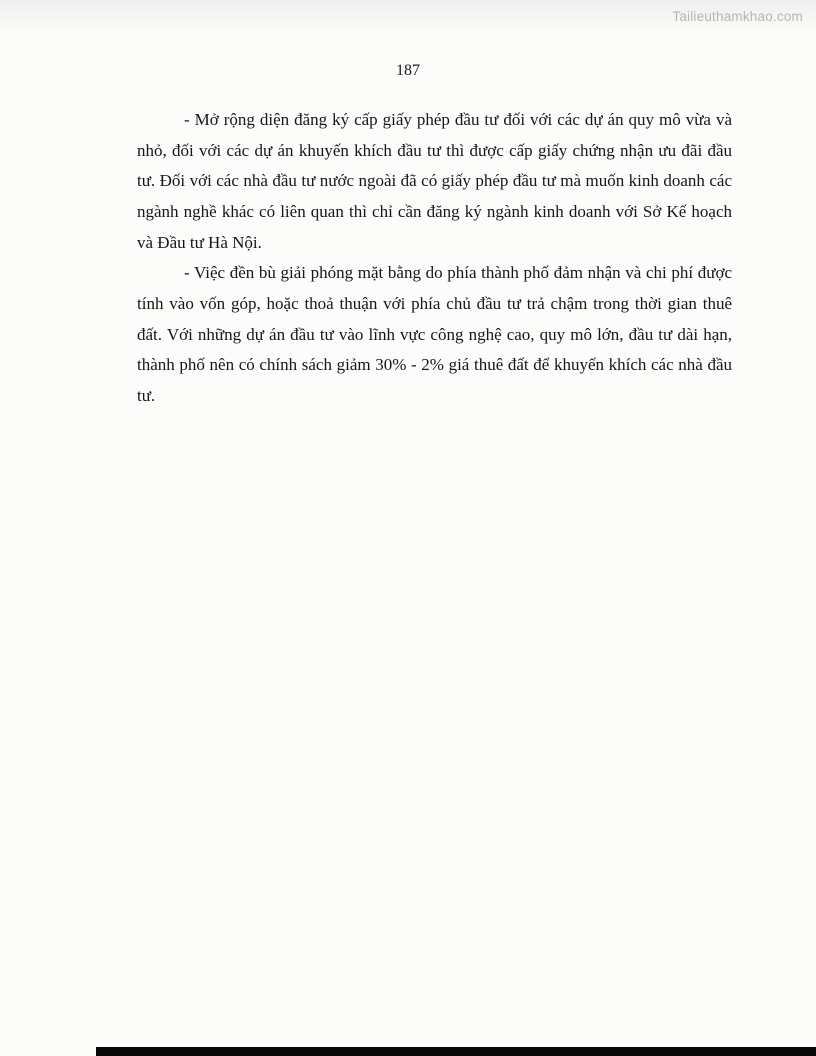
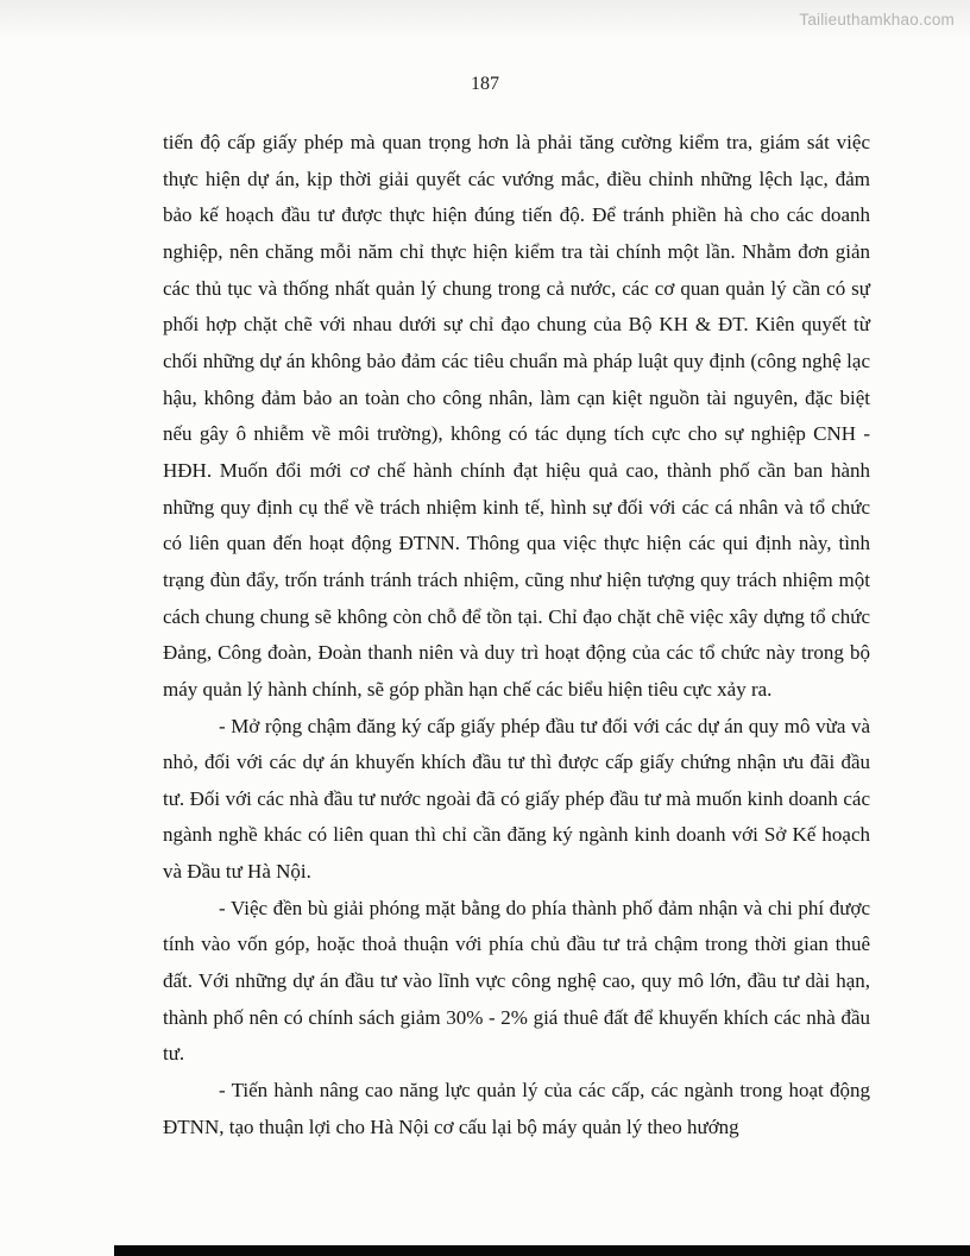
  Tailieuthamkhao.com
  187
+ tiến độ cấp giấy phép mà quan trọng hơn là phải tăng cường kiểm tra, giám sát việc thực hiện dự án, kịp thời giải quyết các vướng mắc, điều chỉnh những lệch lạc, đảm bảo kế hoạch đầu tư được thực hiện đúng tiến độ. Để tránh phiền hà cho các doanh nghiệp, nên chăng mỗi năm chỉ thực hiện kiểm tra tài chính một lần. Nhằm đơn giản các thủ tục và thống nhất quản lý chung trong cả nước, các cơ quan quản lý cần có sự phối hợp chặt chẽ với nhau dưới sự chỉ đạo chung của Bộ KH & ĐT. Kiên quyết từ chối những dự án không bảo đảm các tiêu chuẩn mà pháp luật quy định (công nghệ lạc hậu, không đảm bảo an toàn cho công nhân, làm cạn kiệt nguồn tài nguyên, đặc biệt nếu gây ô nhiễm về môi trường), không có tác dụng tích cực cho sự nghiệp CNH - HĐH. Muốn đổi mới cơ chế hành chính đạt hiệu quả cao, thành phố cần ban hành những quy định cụ thể về trách nhiệm kinh tế, hình sự đối với các cá nhân và tổ chức có liên quan đến hoạt động ĐTNN. Thông qua việc thực hiện các qui định này, tình trạng đùn đẩy, trốn tránh tránh trách nhiệm, cũng như hiện tượng quy trách nhiệm một cách chung chung sẽ không còn chỗ để tồn tại. Chỉ đạo chặt chẽ việc xây dựng tổ chức Đảng, Công đoàn, Đoàn thanh niên và duy trì hoạt động của các tổ chức này trong bộ máy quản lý hành chính, sẽ góp phần hạn chế các biểu hiện tiêu cực xảy ra.
- - Mở rộng diện đăng ký cấp giấy phép đầu tư đối với các dự án quy mô vừa và nhỏ, đối với các dự án khuyến khích đầu tư thì được cấp giấy chứng nhận ưu đãi đầu tư. Đối với các nhà đầu tư nước ngoài đã có giấy phép đầu tư mà muốn kinh doanh các ngành nghề khác có liên quan thì chỉ cần đăng ký ngành kinh doanh với Sở Kế hoạch và Đầu tư Hà Nội.
+ - Mở rộng chậm đăng ký cấp giấy phép đầu tư đối với các dự án quy mô vừa và nhỏ, đối với các dự án khuyến khích đầu tư thì được cấp giấy chứng nhận ưu đãi đầu tư. Đối với các nhà đầu tư nước ngoài đã có giấy phép đầu tư mà muốn kinh doanh các ngành nghề khác có liên quan thì chỉ cần đăng ký ngành kinh doanh với Sở Kế hoạch và Đầu tư Hà Nội.
  - Việc đền bù giải phóng mặt bằng do phía thành phố đảm nhận và chi phí được tính vào vốn góp, hoặc thoả thuận với phía chủ đầu tư trả chậm trong thời gian thuê đất. Với những dự án đầu tư vào lĩnh vực công nghệ cao, quy mô lớn, đầu tư dài hạn, thành phố nên có chính sách giảm 30% - 2% giá thuê đất để khuyến khích các nhà đầu tư.
+ - Tiến hành nâng cao năng lực quản lý của các cấp, các ngành trong hoạt động ĐTNN, tạo thuận lợi cho Hà Nội cơ cấu lại bộ máy quản lý theo hướng
